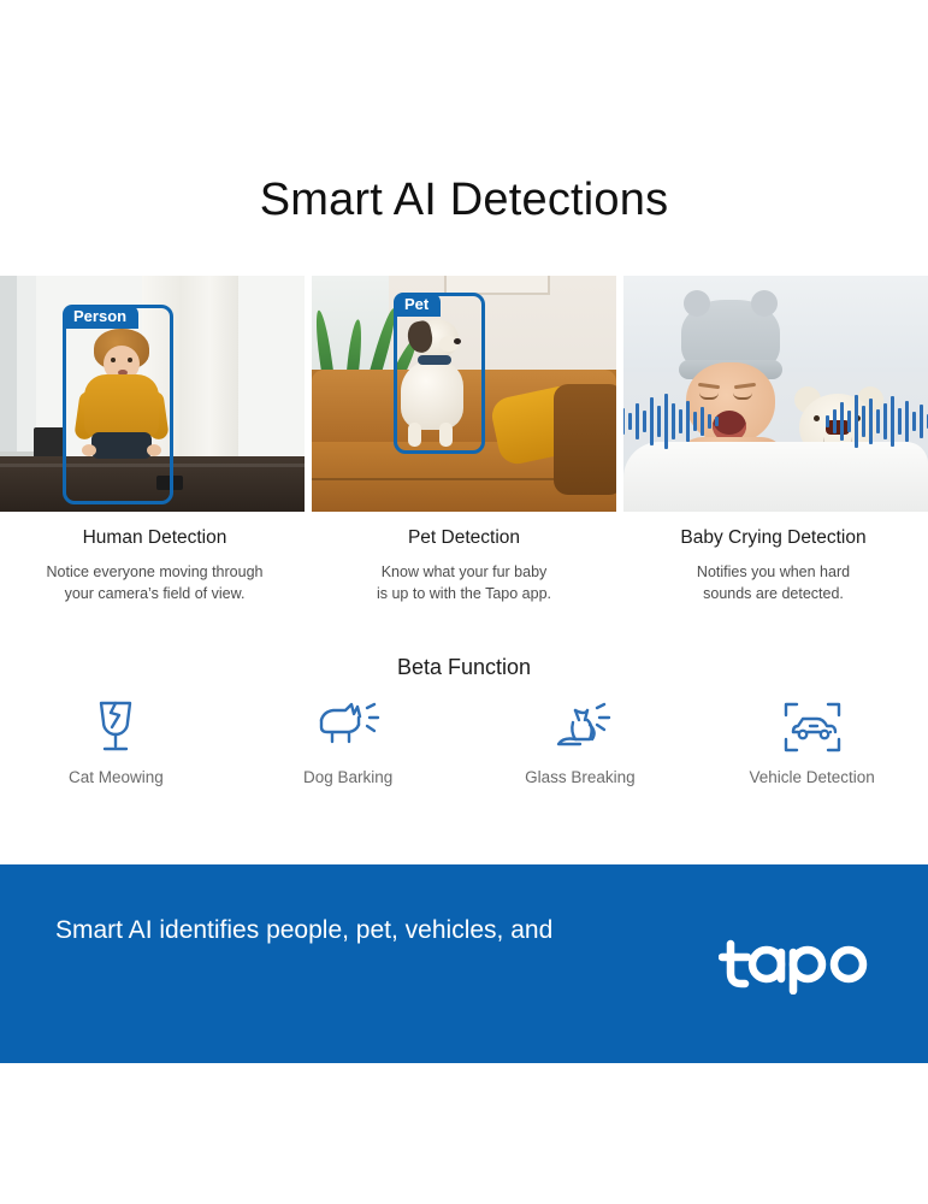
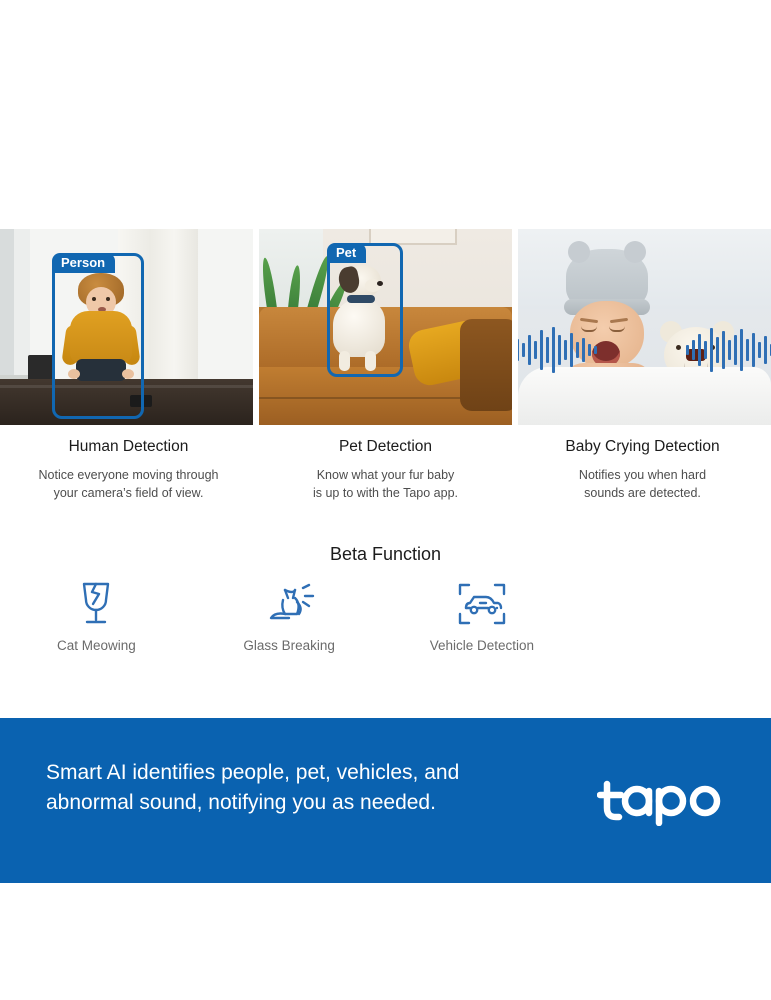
- Smart AI Detections
  Person
  Pet
  Human Detection
  Notice everyone moving through
  your camera’s field of view.
  Pet Detection
  Know what your fur baby
  is up to with the Tapo app.
  Baby Crying Detection
  Notifies you when hard
  sounds are detected.
  Beta Function
  Cat Meowing
- Dog Barking
  Glass Breaking
  Vehicle Detection
  Smart AI identifies people, pet, vehicles, and
+ abnormal sound, notifying you as needed.
